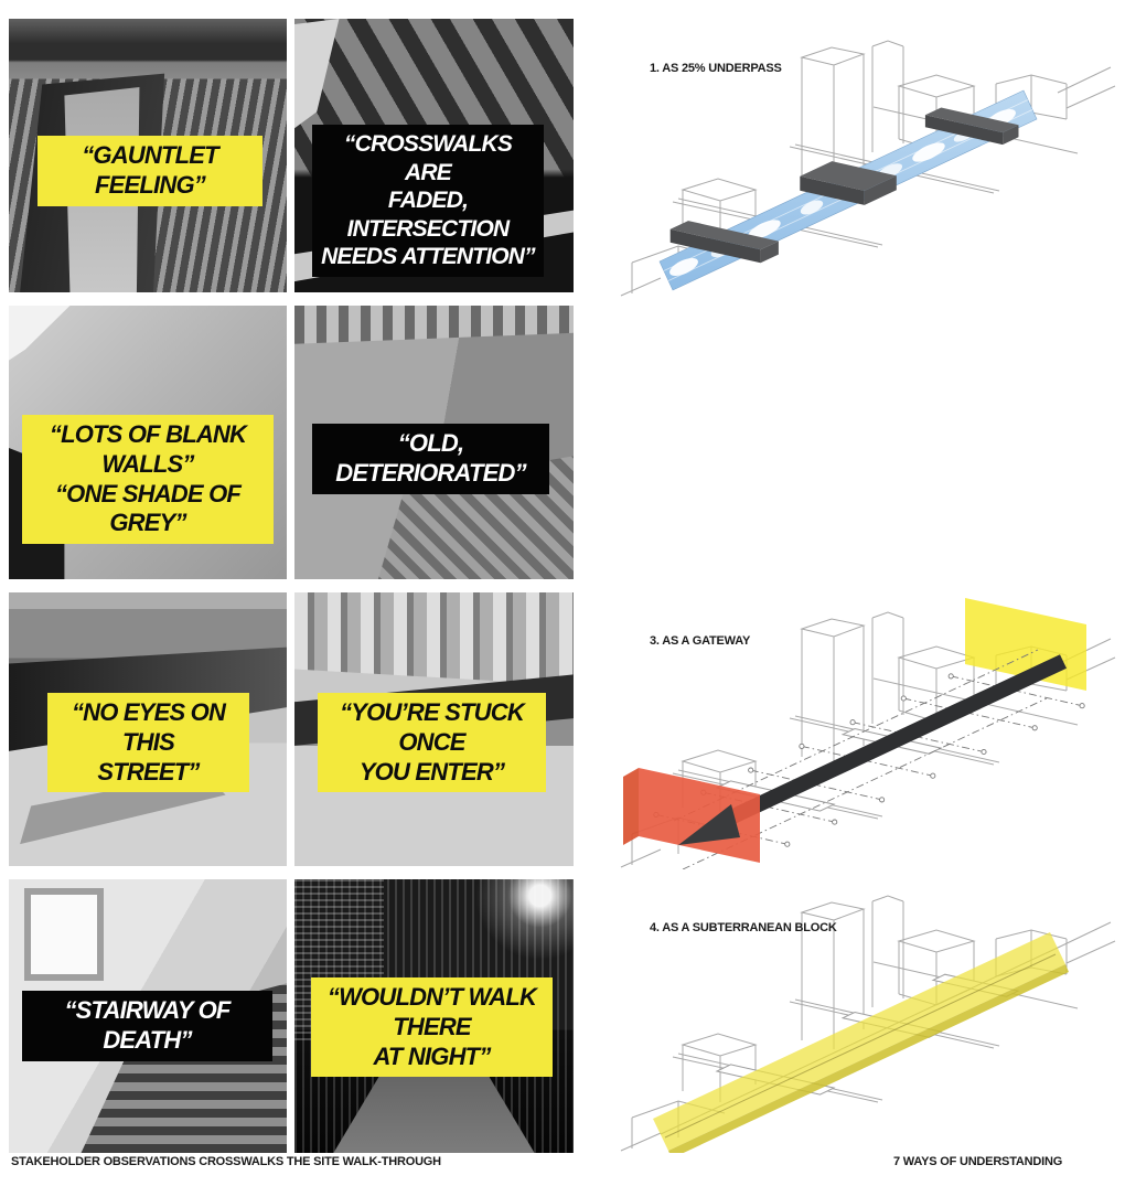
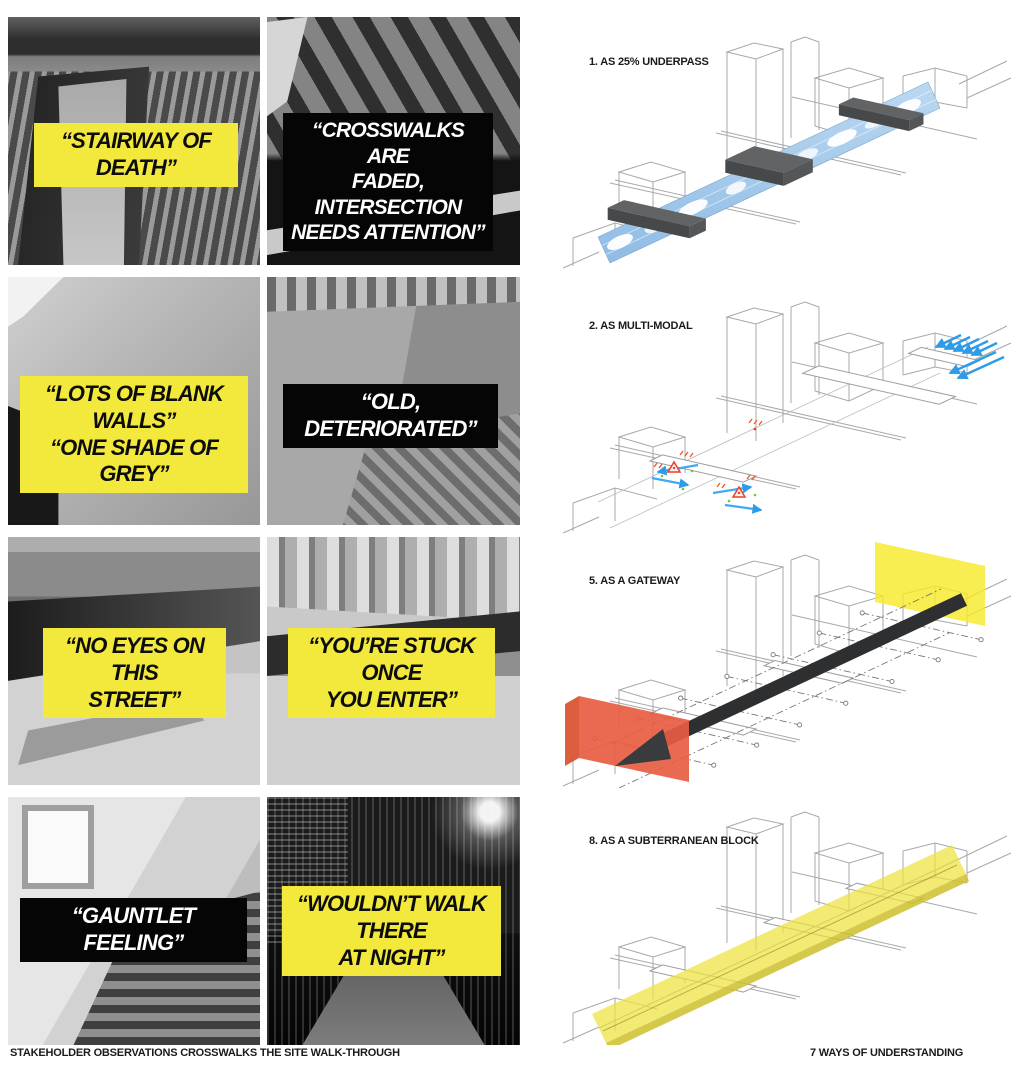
- “GAUNTLET FEELING”
+ “STAIRWAY OF DEATH”
  “CROSSWALKS ARE
  FADED, INTERSECTION
  NEEDS ATTENTION”
  “LOTS OF BLANK WALLS”
  “ONE SHADE OF GREY”
  “OLD, DETERIORATED”
  “NO EYES ON THIS
  STREET”
  “YOU’RE STUCK ONCE
  YOU ENTER”
- “STAIRWAY OF DEATH”
+ “GAUNTLET FEELING”
  “WOULDN’T WALK THERE
  AT NIGHT”
  STAKEHOLDER OBSERVATIONS CROSSWALKS THE SITE WALK-THROUGH
  7 WAYS OF UNDERSTANDING
  1. AS 25% UNDERPASS
+ 2. AS MULTI-MODAL
- 3. AS A GATEWAY
+ 5. AS A GATEWAY
- 4. AS A SUBTERRANEAN BLOCK
+ 8. AS A SUBTERRANEAN BLOCK
